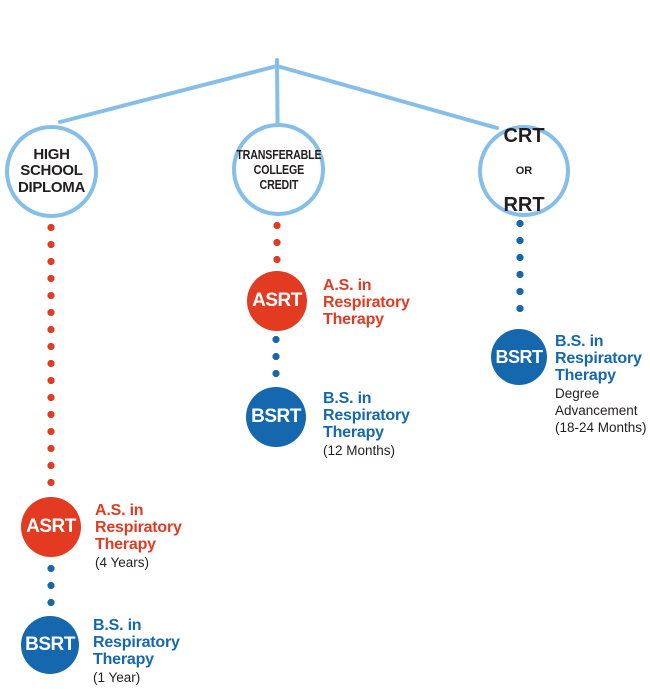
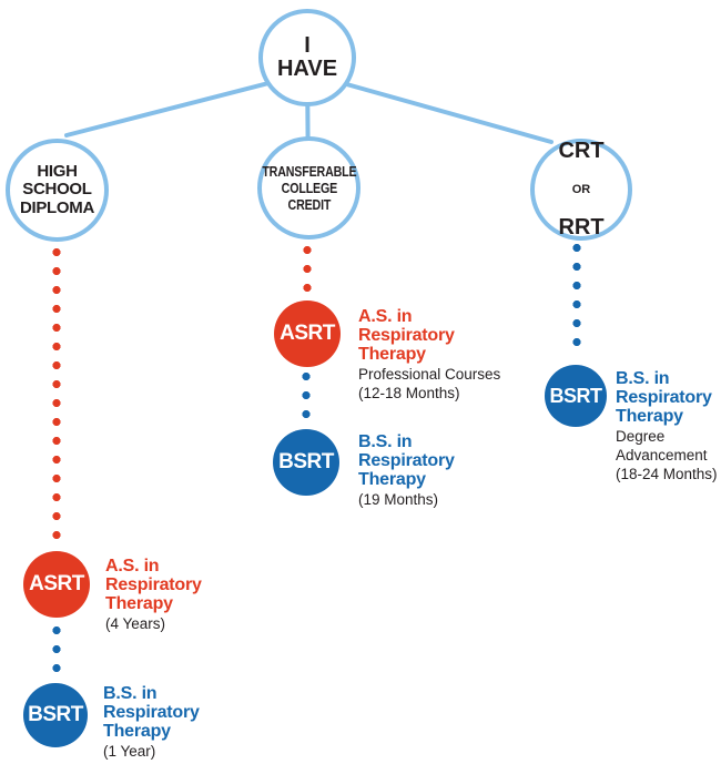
+ I
+ HAVE
  HIGH
  SCHOOL
  DIPLOMA
  TRANSFERABLE
  COLLEGE
  CREDIT
  CRT
  OR
  RRT
  ASRT
  A.S. in
  Respiratory
  Therapy
+ Professional Courses
+ (12-18 Months)
  BSRT
  B.S. in
  Respiratory
  Therapy
- (12 Months)
+ (19 Months)
  BSRT
  B.S. in
  Respiratory
  Therapy
  Degree
  Advancement
  (18-24 Months)
  ASRT
  A.S. in
  Respiratory
  Therapy
  (4 Years)
  BSRT
  B.S. in
  Respiratory
  Therapy
  (1 Year)
